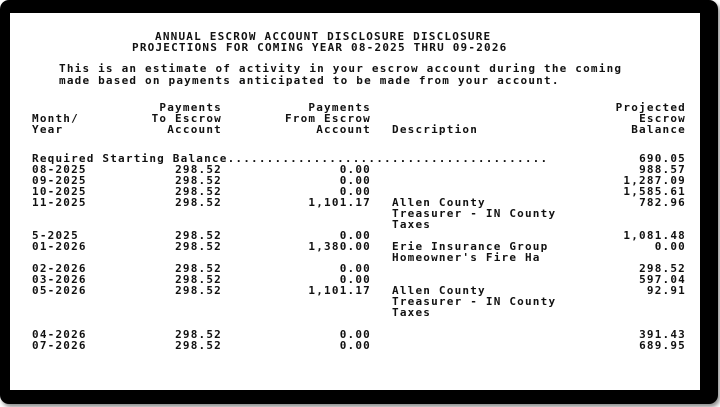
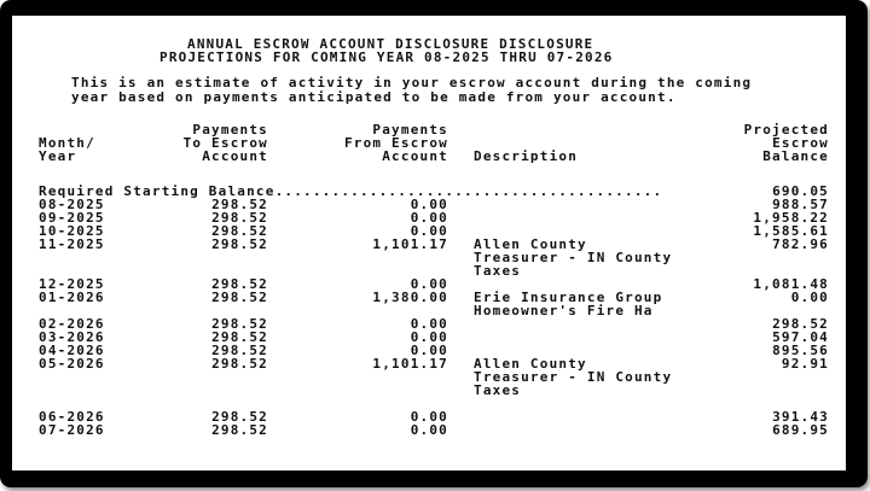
  ANNUAL ESCROW ACCOUNT DISCLOSURE DISCLOSURE
- PROJECTIONS FOR COMING YEAR 08-2025 THRU 09-2026
+ PROJECTIONS FOR COMING YEAR 08-2025 THRU 07-2026
  This is an estimate of activity in your escrow account during the coming
- made based on payments anticipated to be made from your account.
+ year based on payments anticipated to be made from your account.
  Month/ Year	Payments To Escrow Account	Payments From Escrow Account	Description	Projected Escrow Balance
  Required Starting Balance.........................................	690.05
  08-2025	298.52	0.00		988.57
- 09-2025	298.52	0.00		1,287.09
+ 09-2025	298.52	0.00		1,958.22
  10-2025	298.52	0.00		1,585.61
  11-2025	298.52	1,101.17	Allen CountyTreasurer - IN CountyTaxes	782.96
- 5-2025	298.52	0.00		1,081.48
+ 12-2025	298.52	0.00		1,081.48
  01-2026	298.52	1,380.00	Erie Insurance GroupHomeowner's Fire Ha	0.00
  02-2026	298.52	0.00		298.52
  03-2026	298.52	0.00		597.04
+ 04-2026	298.52	0.00		895.56
  05-2026	298.52	1,101.17	Allen CountyTreasurer - IN CountyTaxes	92.91
- 04-2026	298.52	0.00		391.43
+ 06-2026	298.52	0.00		391.43
  07-2026	298.52	0.00		689.95
